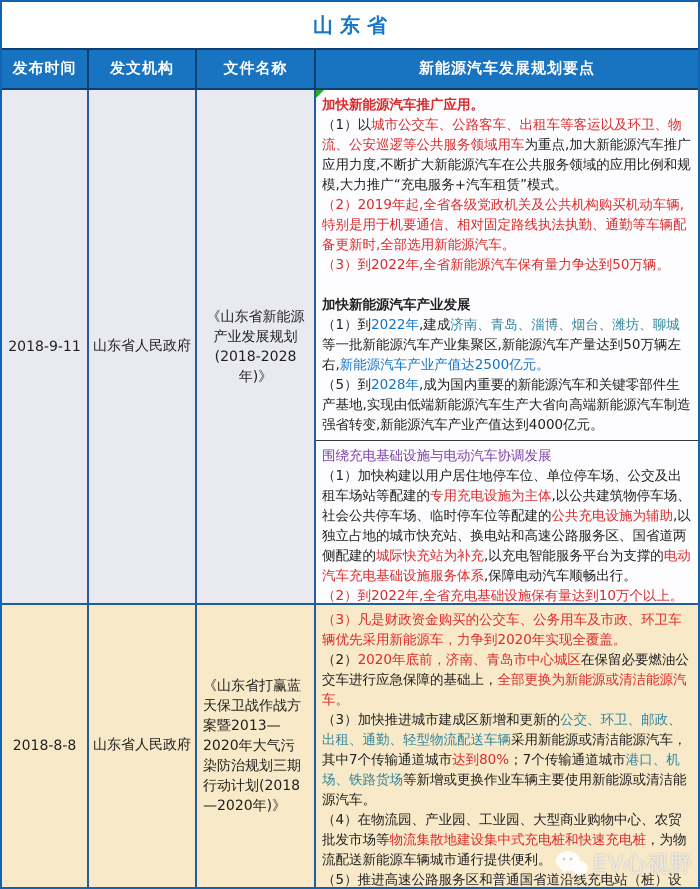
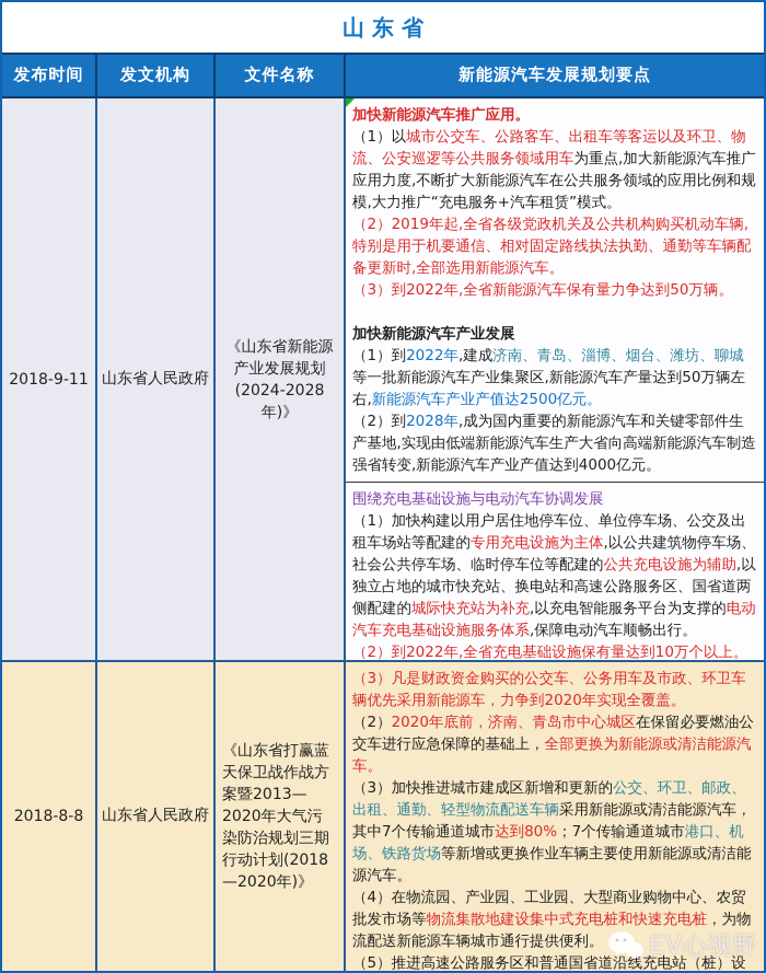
  山东省
  发布时间
  发文机构
  文件名称
  新能源汽车发展规划要点
  2018-9-11
  山东省人民政府
- 《山东省新能源产业发展规划(2018-2028年)》
+ 《山东省新能源产业发展规划(2024-2028年)》
  加快新能源汽车推广应用。
  （1）以城市公交车、公路客车、出租车等客运以及环卫、物流、公安巡逻等公共服务领域用车为重点,加大新能源汽车推广应用力度,不断扩大新能源汽车在公共服务领域的应用比例和规模,大力推广“充电服务+汽车租赁”模式。
  （2）2019年起,全省各级党政机关及公共机构购买机动车辆,特别是用于机要通信、相对固定路线执法执勤、通勤等车辆配备更新时,全部选用新能源汽车。
  （3）到2022年,全省新能源汽车保有量力争达到50万辆。
  加快新能源汽车产业发展
  （1）到2022年,建成济南、青岛、淄博、烟台、潍坊、聊城等一批新能源汽车产业集聚区,新能源汽车产量达到50万辆左右,新能源汽车产业产值达2500亿元。
- （5）到2028年,成为国内重要的新能源汽车和关键零部件生产基地,实现由低端新能源汽车生产大省向高端新能源汽车制造强省转变,新能源汽车产业产值达到4000亿元。
+ （2）到2028年,成为国内重要的新能源汽车和关键零部件生产基地,实现由低端新能源汽车生产大省向高端新能源汽车制造强省转变,新能源汽车产业产值达到4000亿元。
  围绕充电基础设施与电动汽车协调发展
  （1）加快构建以用户居住地停车位、单位停车场、公交及出租车场站等配建的专用充电设施为主体,以公共建筑物停车场、社会公共停车场、临时停车位等配建的公共充电设施为辅助,以独立占地的城市快充站、换电站和高速公路服务区、国省道两侧配建的城际快充站为补充,以充电智能服务平台为支撑的电动汽车充电基础设施服务体系,保障电动汽车顺畅出行。
  （2）到2022年,全省充电基础设施保有量达到10万个以上。
  2018-8-8
  山东省人民政府
  《山东省打赢蓝天保卫战作战方案暨2013—2020年大气污染防治规划三期行动计划(2018—2020年)》
  （3）凡是财政资金购买的公交车、公务用车及市政、环卫车辆优先采用新能源车，力争到2020年实现全覆盖。
  （2）2020年底前，济南、青岛市中心城区在保留必要燃油公交车进行应急保障的基础上，全部更换为新能源或清洁能源汽车。
  （3）加快推进城市建成区新增和更新的公交、环卫、邮政、出租、通勤、轻型物流配送车辆采用新能源或清洁能源汽车，其中7个传输通道城市达到80%；7个传输通道城市港口、机场、铁路货场等新增或更换作业车辆主要使用新能源或清洁能源汽车。
  （4）在物流园、产业园、工业园、大型商业购物中心、农贸批发市场等物流集散地建设集中式充电桩和快速充电桩，为物流配送新能源车辆城市通行提供便利。
  EV心视野
